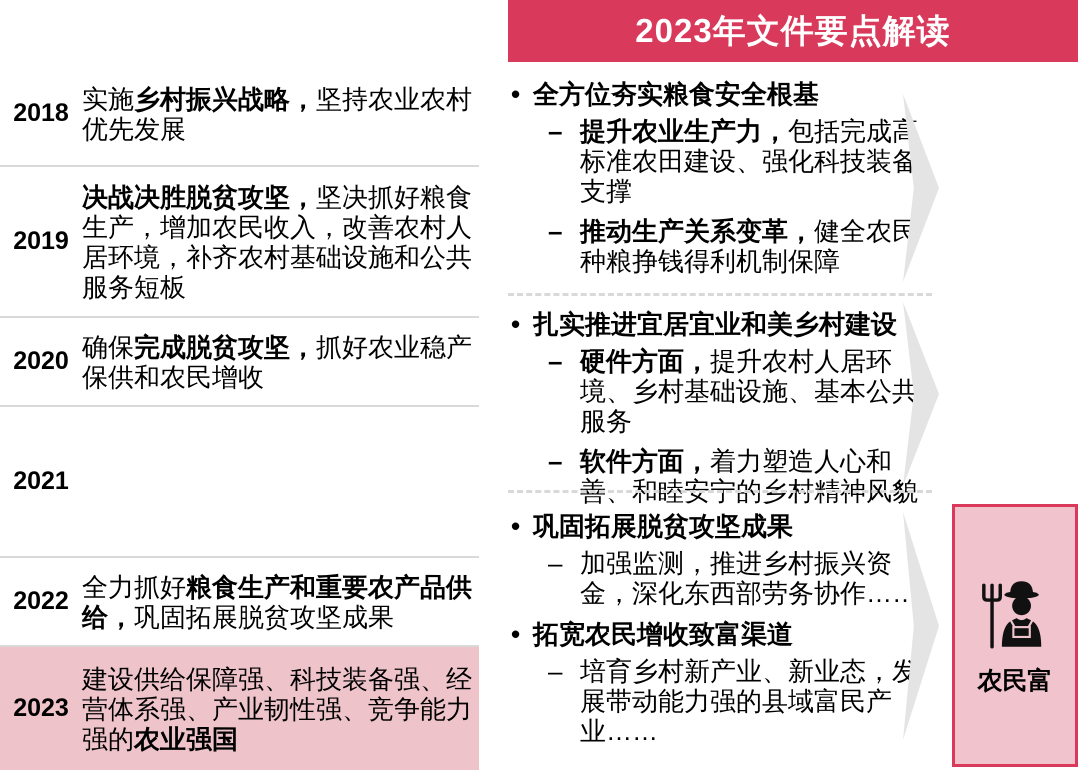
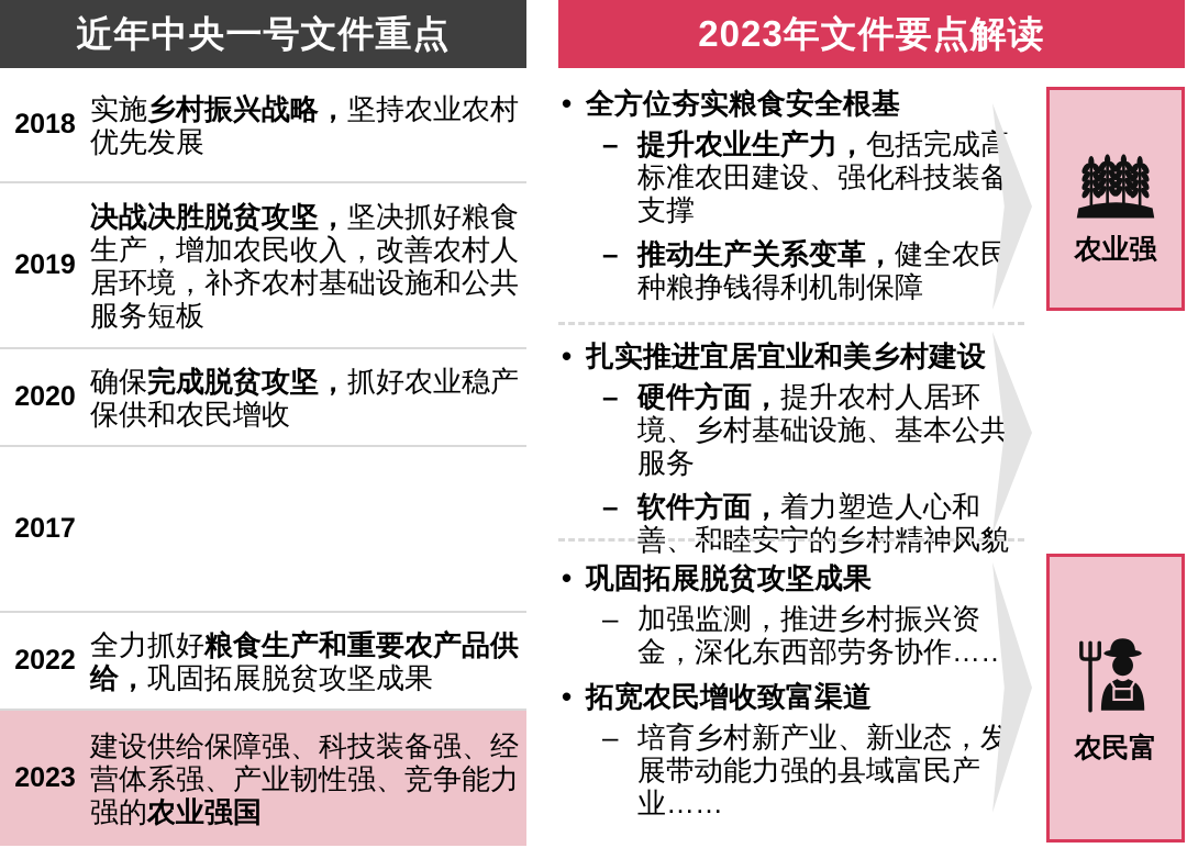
+ 近年中央一号文件重点
  2023年文件要点解读
  2018
  实施乡村振兴战略，坚持农业农村优先发展
  2019
  决战决胜脱贫攻坚，坚决抓好粮食生产，增加农民收入，改善农村人居环境，补齐农村基础设施和公共服务短板
  2020
  确保完成脱贫攻坚，抓好农业稳产保供和农民增收
- 2021
+ 2017
  2022
  全力抓好粮食生产和重要农产品供给，巩固拓展脱贫攻坚成果
  2023
  建设供给保障强、科技装备强、经营体系强、产业韧性强、竞争能力强的农业强国
  •
  全方位夯实粮食安全根基
  –
  提升农业生产力，包括完成高标准农田建设、强化科技装备支撑
  –
  推动生产关系变革，健全农民种粮挣钱得利机制保障
  •
  扎实推进宜居宜业和美乡村建设
  –
  硬件方面，提升农村人居环境、乡村基础设施、基本公共服务
  –
  软件方面，着力塑造人心和善、和睦安宁的乡村精神风貌
  •
  巩固拓展脱贫攻坚成果
  –
  加强监测，推进乡村振兴资金，深化东西部劳务协作……
  •
  拓宽农民增收致富渠道
  –
  培育乡村新产业、新业态，发展带动能力强的县域富民产业……
+ 农业强
  农民富
